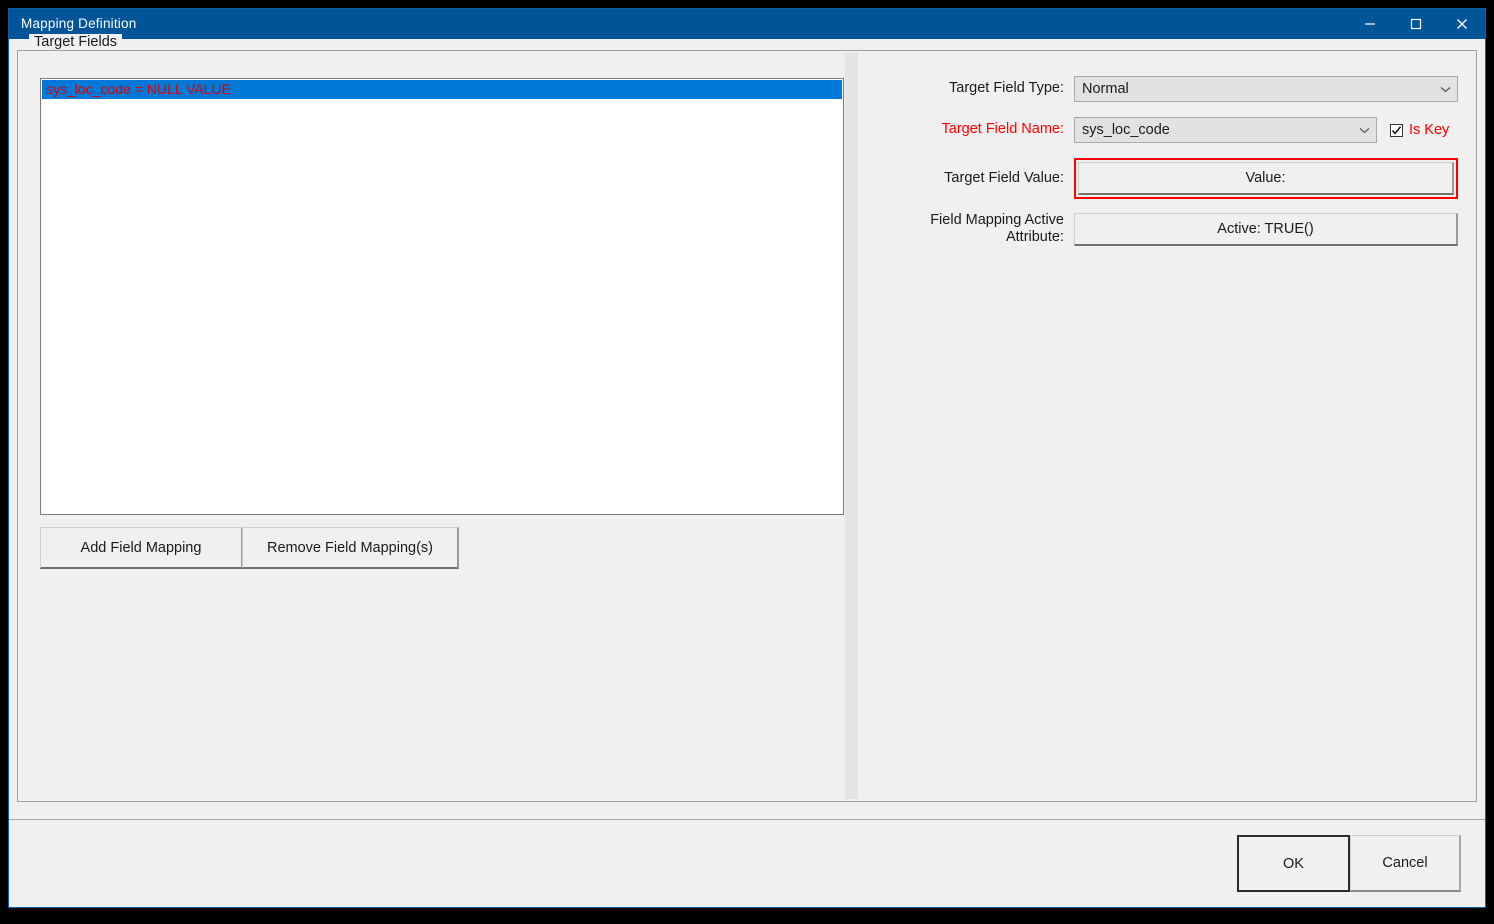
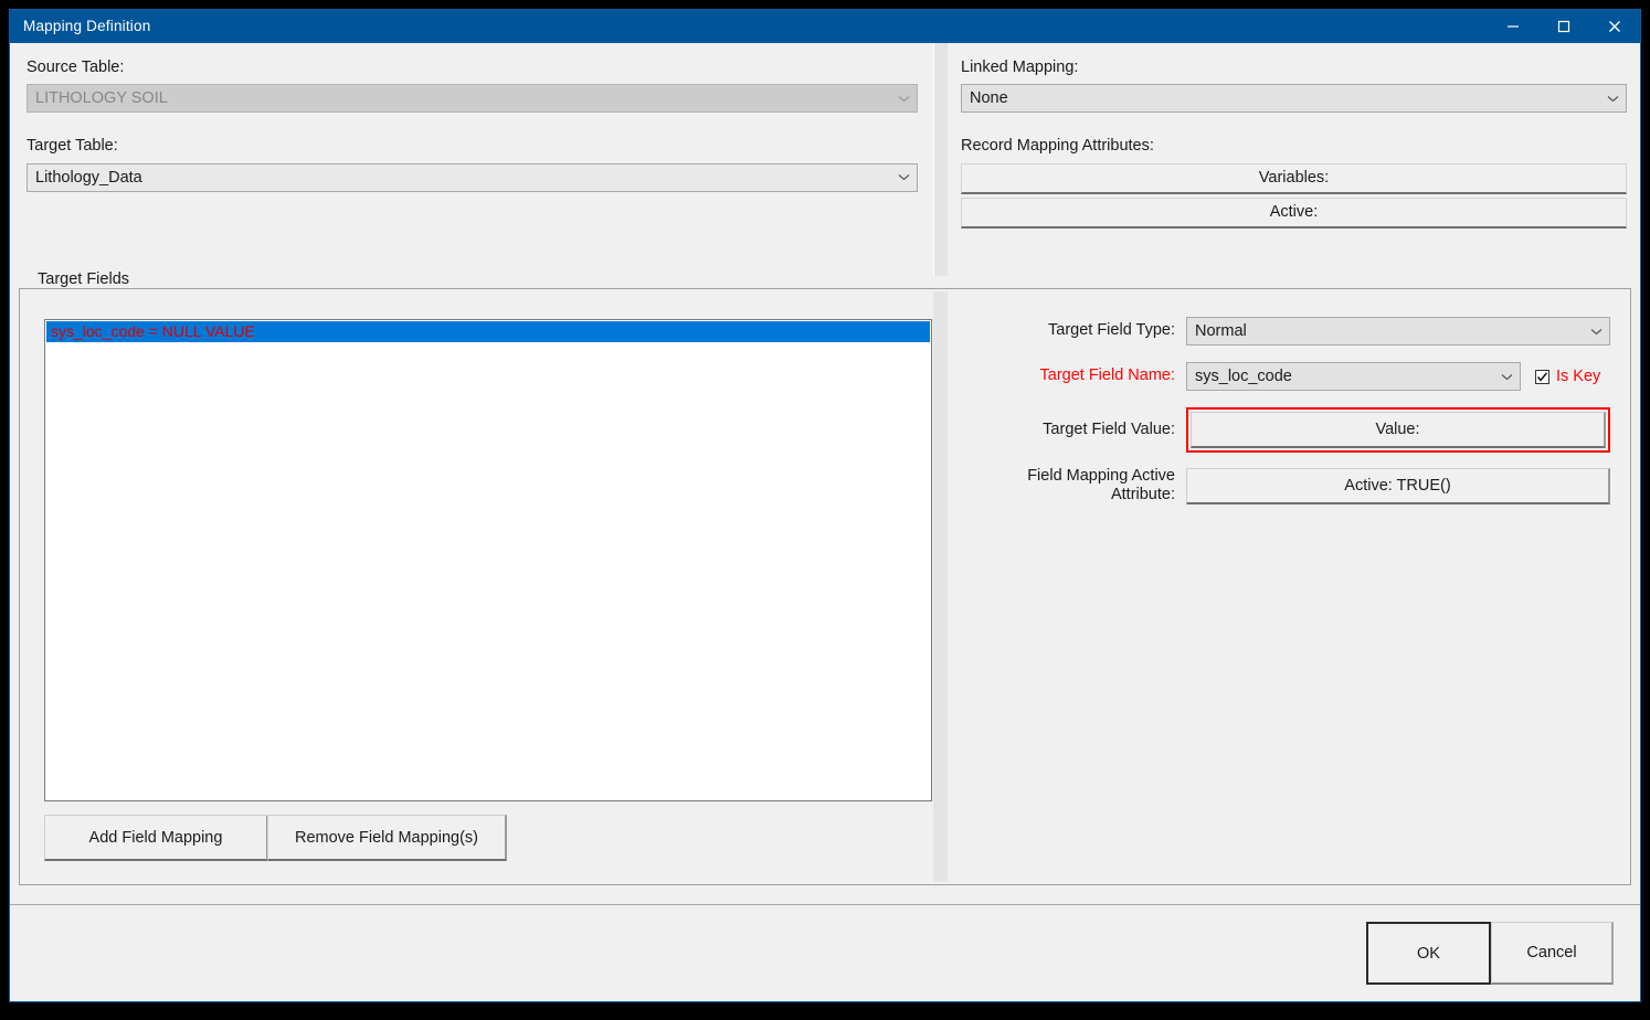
  Mapping Definition
+ Source Table:
+ LITHOLOGY SOIL
+ Target Table:
+ Lithology_Data
+ Linked Mapping:
+ None
+ Record Mapping Attributes:
+ Variables:
+ Active:
  Target Fields
  sys_loc_code = NULL VALUE
  Add Field Mapping
  Remove Field Mapping(s)
  Target Field Type:
  Normal
  Target Field Name:
  sys_loc_code
  Is Key
  Target Field Value:
  Value:
  Field Mapping Active
  Attribute:
  Active: TRUE()
  OK
  Cancel
